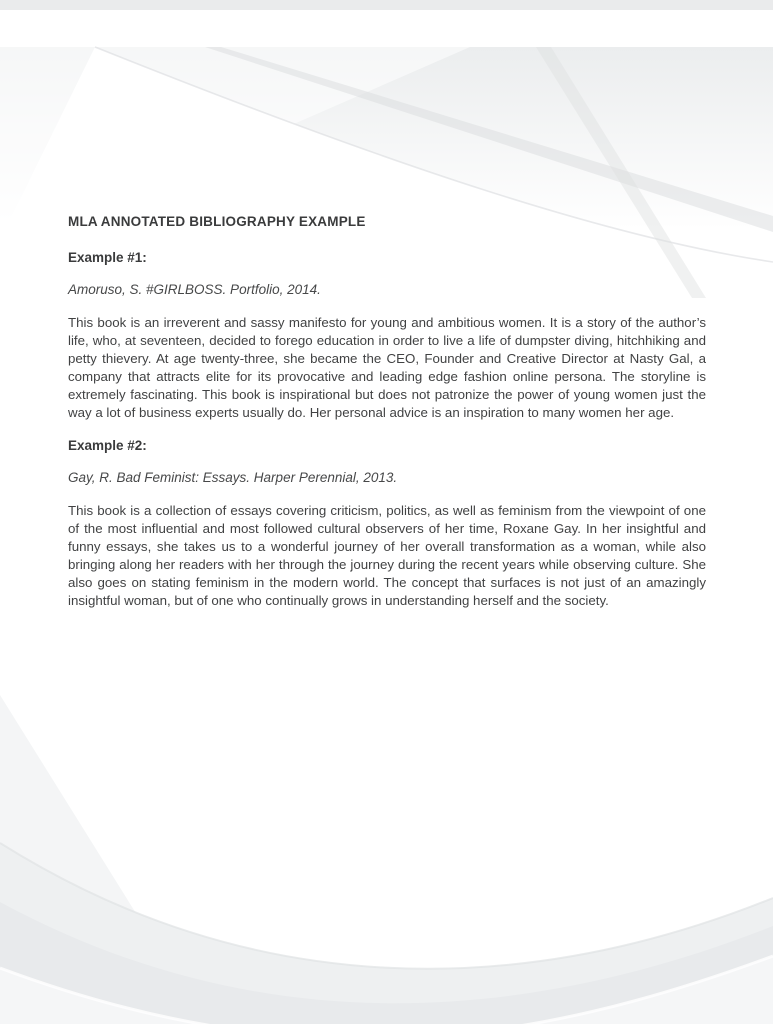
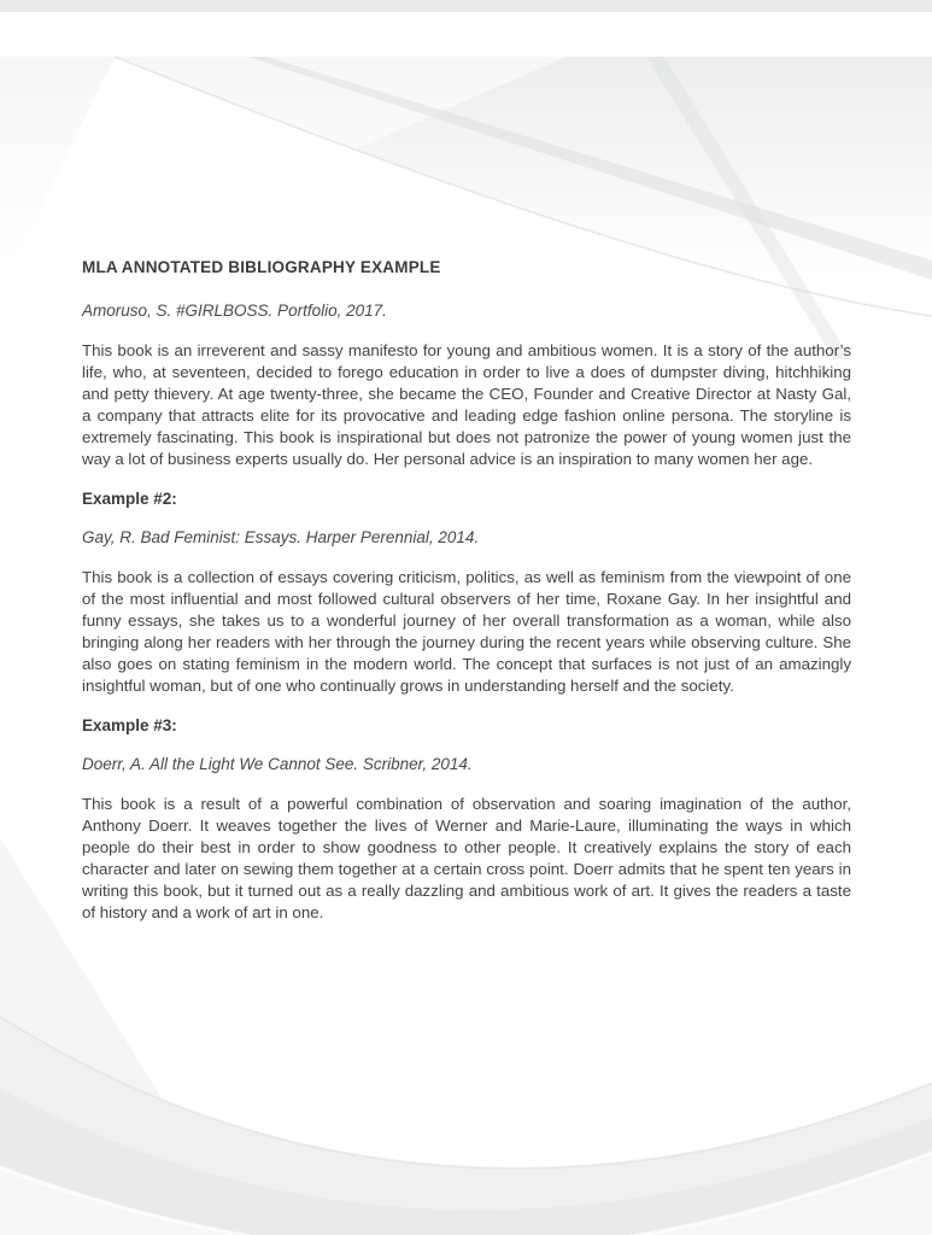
  MLA ANNOTATED BIBLIOGRAPHY EXAMPLE
- Example #1:
- Amoruso, S. #GIRLBOSS. Portfolio, 2014.
+ Amoruso, S. #GIRLBOSS. Portfolio, 2017.
- This book is an irreverent and sassy manifesto for young and ambitious women. It is a story of the author’s life, who, at seventeen, decided to forego education in order to live a life of dumpster diving, hitchhiking and petty thievery. At age twenty-three, she became the CEO, Founder and Creative Director at Nasty Gal, a company that attracts elite for its provocative and leading edge fashion online persona. The storyline is extremely fascinating. This book is inspirational but does not patronize the power of young women just the way a lot of business experts usually do. Her personal advice is an inspiration to many women her age.
+ This book is an irreverent and sassy manifesto for young and ambitious women. It is a story of the author’s life, who, at seventeen, decided to forego education in order to live a does of dumpster diving, hitchhiking and petty thievery. At age twenty-three, she became the CEO, Founder and Creative Director at Nasty Gal, a company that attracts elite for its provocative and leading edge fashion online persona. The storyline is extremely fascinating. This book is inspirational but does not patronize the power of young women just the way a lot of business experts usually do. Her personal advice is an inspiration to many women her age.
  Example #2:
- Gay, R. Bad Feminist: Essays. Harper Perennial, 2013.
+ Gay, R. Bad Feminist: Essays. Harper Perennial, 2014.
  This book is a collection of essays covering criticism, politics, as well as feminism from the viewpoint of one of the most influential and most followed cultural observers of her time, Roxane Gay. In her insightful and funny essays, she takes us to a wonderful journey of her overall transformation as a woman, while also bringing along her readers with her through the journey during the recent years while observing culture. She also goes on stating feminism in the modern world. The concept that surfaces is not just of an amazingly insightful woman, but of one who continually grows in understanding herself and the society.
+ Example #3:
+ Doerr, A. All the Light We Cannot See. Scribner, 2014.
+ This book is a result of a powerful combination of observation and soaring imagination of the author, Anthony Doerr. It weaves together the lives of Werner and Marie-Laure, illuminating the ways in which people do their best in order to show goodness to other people. It creatively explains the story of each character and later on sewing them together at a certain cross point. Doerr admits that he spent ten years in writing this book, but it turned out as a really dazzling and ambitious work of art. It gives the readers a taste of history and a work of art in one.
